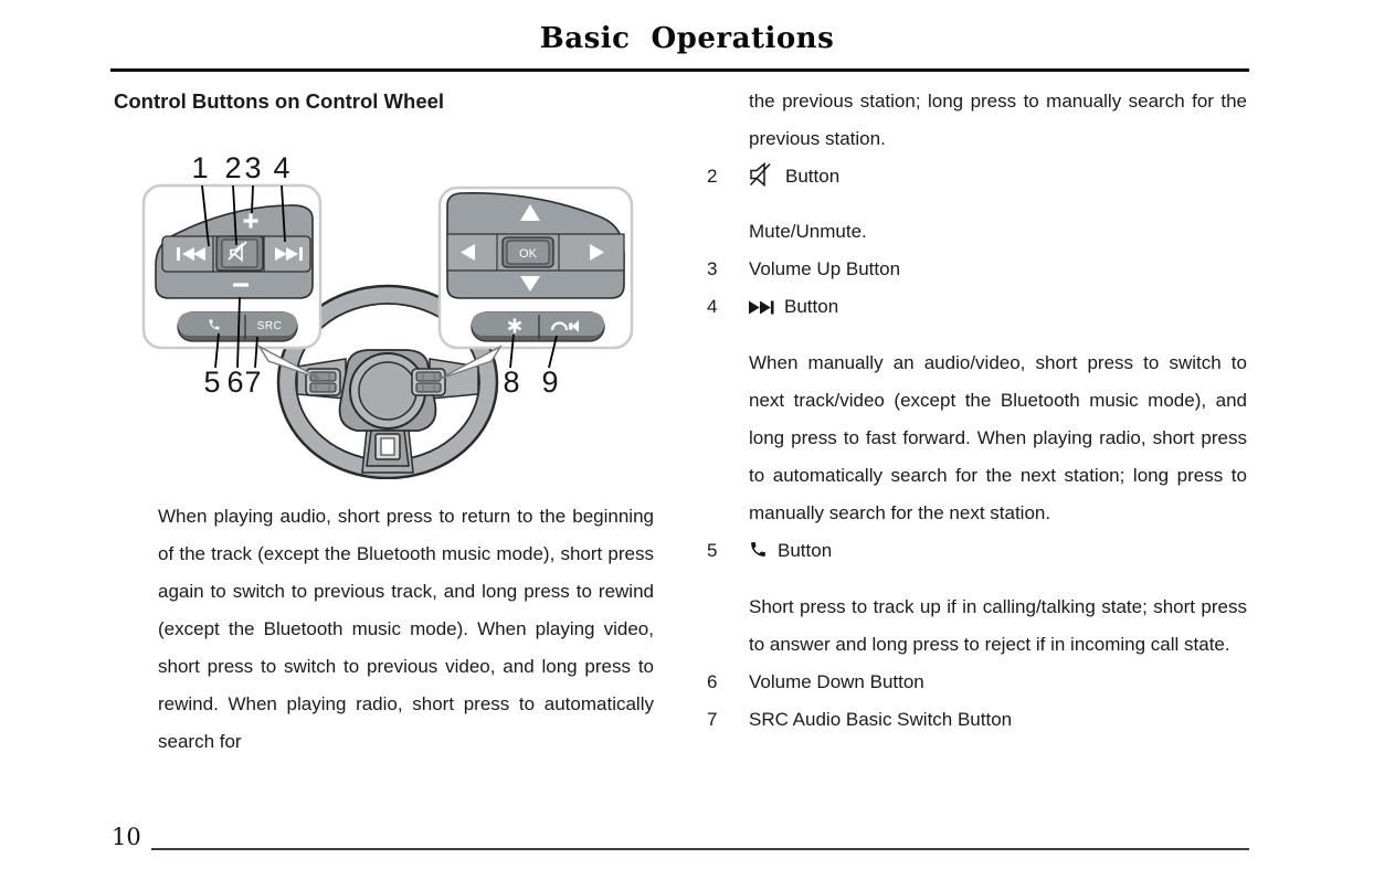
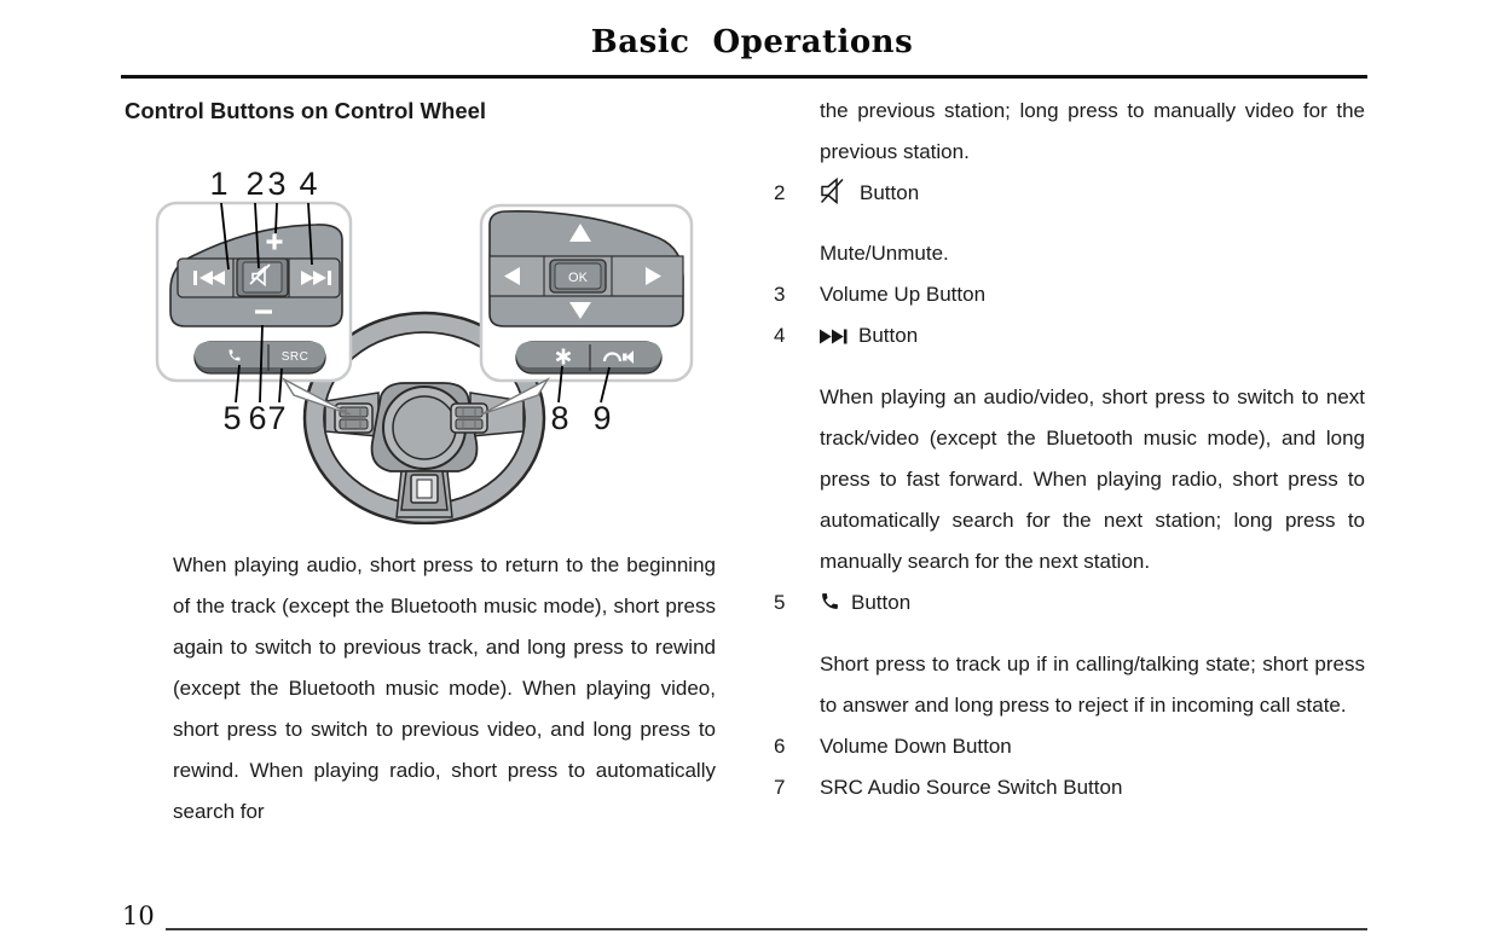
  Basic Operations
  Control Buttons on Control Wheel
  SRC
  OK
  1
  2
  3
  4
  5
  6
  7
  8
  9
  When playing audio, short press to return to the beginning of the track (except the Bluetooth music mode), short press again to switch to previous track, and long press to rewind (except the Bluetooth music mode). When playing video, short press to switch to previous video, and long press to rewind. When playing radio, short press to automatically search for
- the previous station; long press to manually search for the previous station.
+ the previous station; long press to manually video for the previous station.
  2 Button
  Mute/Unmute.
  3 Volume Up Button
  4 Button
- When manually an audio/video, short press to switch to next track/video (except the Bluetooth music mode), and long press to fast forward. When playing radio, short press to automatically search for the next station; long press to manually search for the next station.
+ When playing an audio/video, short press to switch to next track/video (except the Bluetooth music mode), and long press to fast forward. When playing radio, short press to automatically search for the next station; long press to manually search for the next station.
  5 Button
  Short press to track up if in calling/talking state; short press to answer and long press to reject if in incoming call state.
  6 Volume Down Button
- 7 SRC Audio Basic Switch Button
+ 7 SRC Audio Source Switch Button
  10
